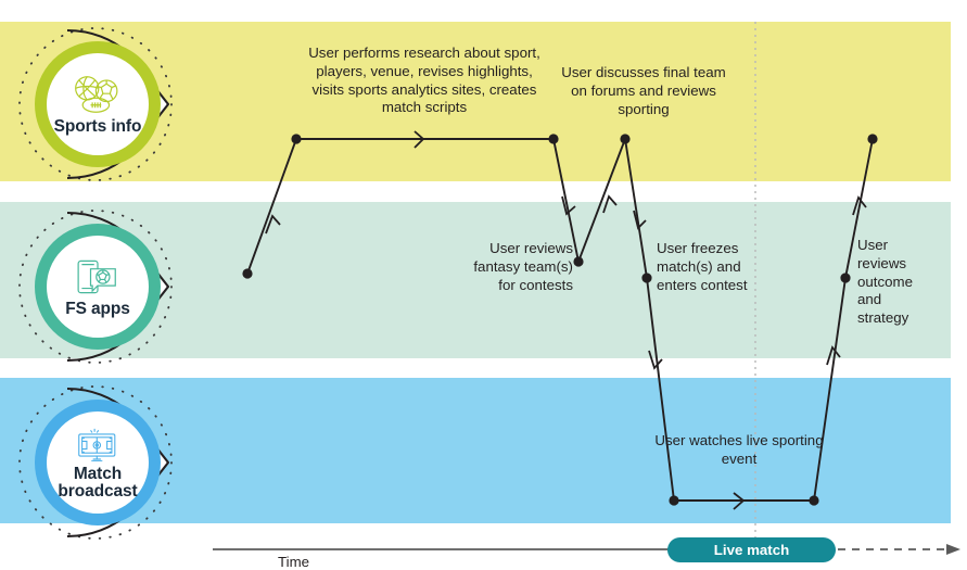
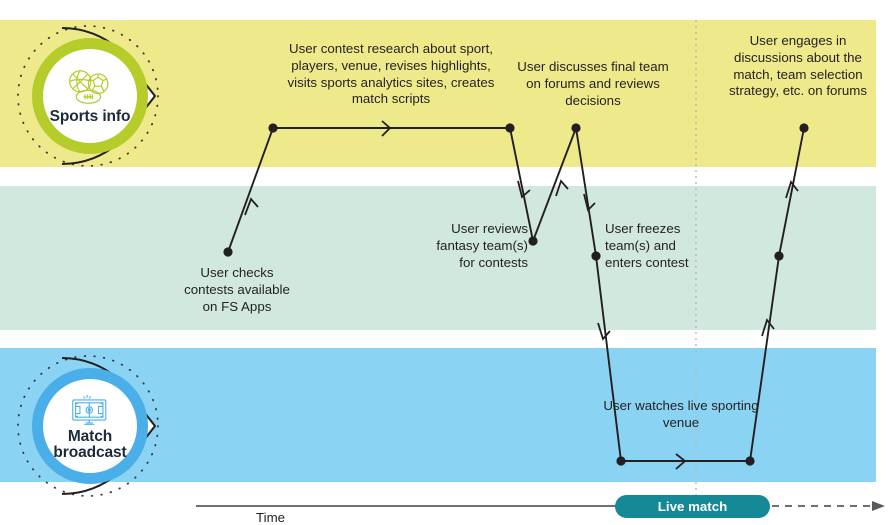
  Sports info
- FS apps
  Match
  broadcast
- User performs research about sport, players, venue, revises highlights, visits sports analytics sites, creates match scripts
+ User contest research about sport, players, venue, revises highlights, visits sports analytics sites, creates match scripts
- User discusses final team on forums and reviews sporting
+ User discusses final team on forums and reviews decisions
+ User engages in discussions about the match, team selection strategy, etc. on forums
+ User checks contests available on FS Apps
  User reviews fantasy team(s) for contests
- User freezes match(s) and enters contest
+ User freezes team(s) and enters contest
- User reviews outcome and strategy
- User watches live sporting event
+ User watches live sporting venue
  Live match
  Time
